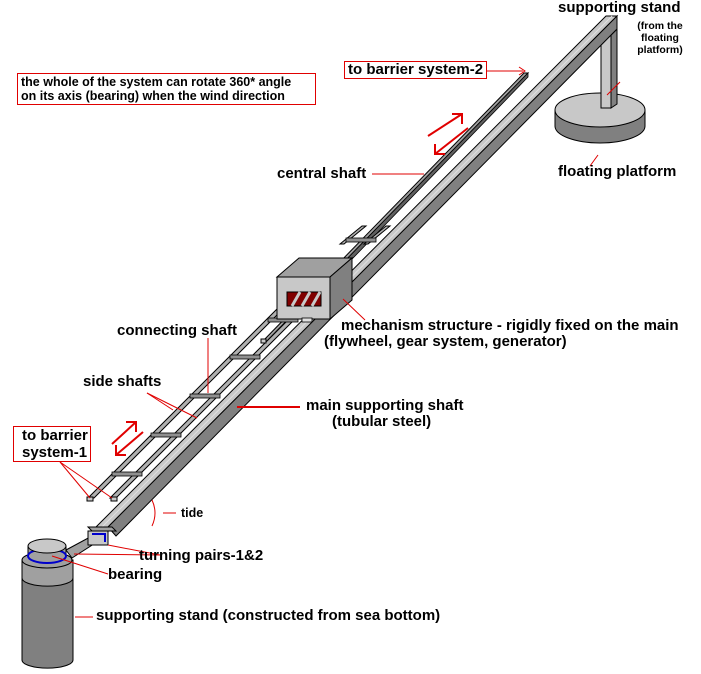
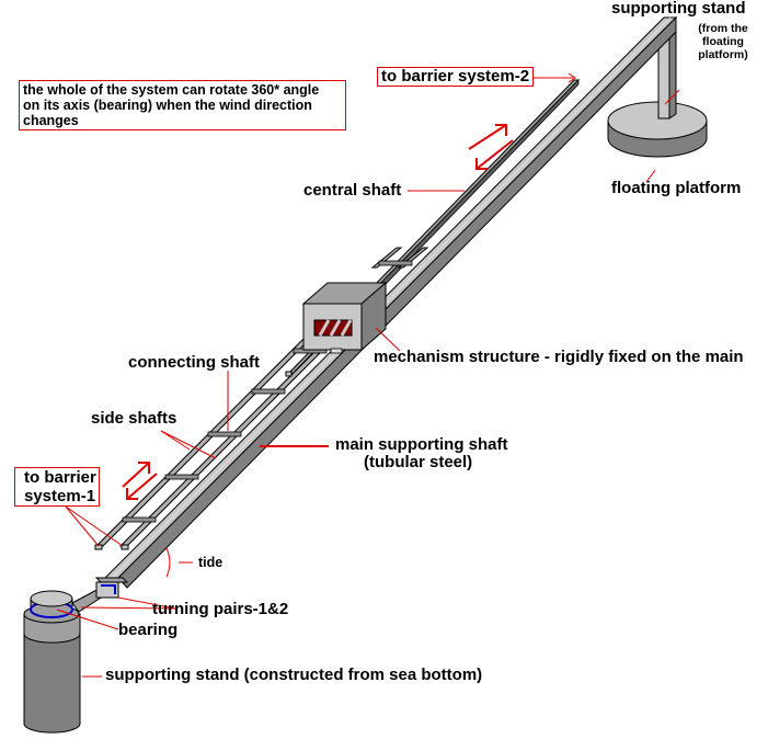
  supporting stand
  (from the
  floating
  platform)
  floating platform
  the whole of the system can rotate 360* angle
  on its axis (bearing) when the wind direction
+ changes
  to barrier system-2
  central shaft
  mechanism structure - rigidly fixed on the main
- (flywheel, gear system, generator)
  connecting shaft
  side shafts
  main supporting shaft
  (tubular steel)
  to barrier
  system-1
  tide
  turning pairs-1&2
  bearing
  supporting stand (constructed from sea bottom)
